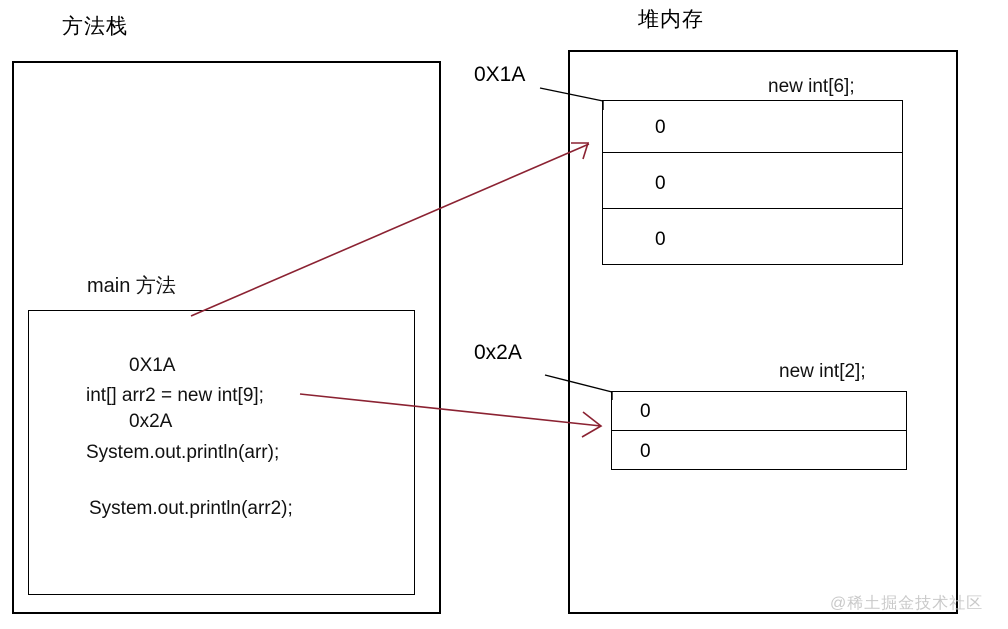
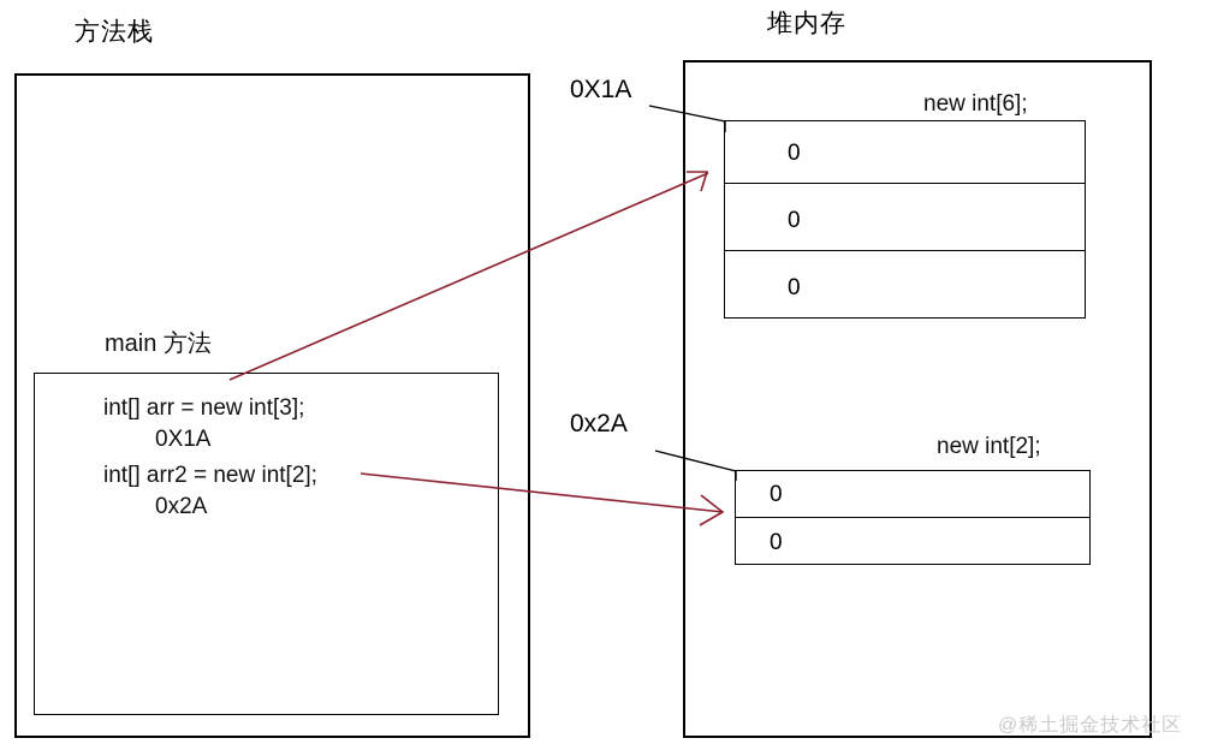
  方法栈
  堆内存
  main 方法
+ int[] arr = new int[3];
  0X1A
- int[] arr2 = new int[9];
+ int[] arr2 = new int[2];
  0x2A
- System.out.println(arr);
- System.out.println(arr2);
  new int[6];
  0
  0
  0
  0X1A
  new int[2];
  0
  0
  0x2A
  @稀土掘金技术社区
